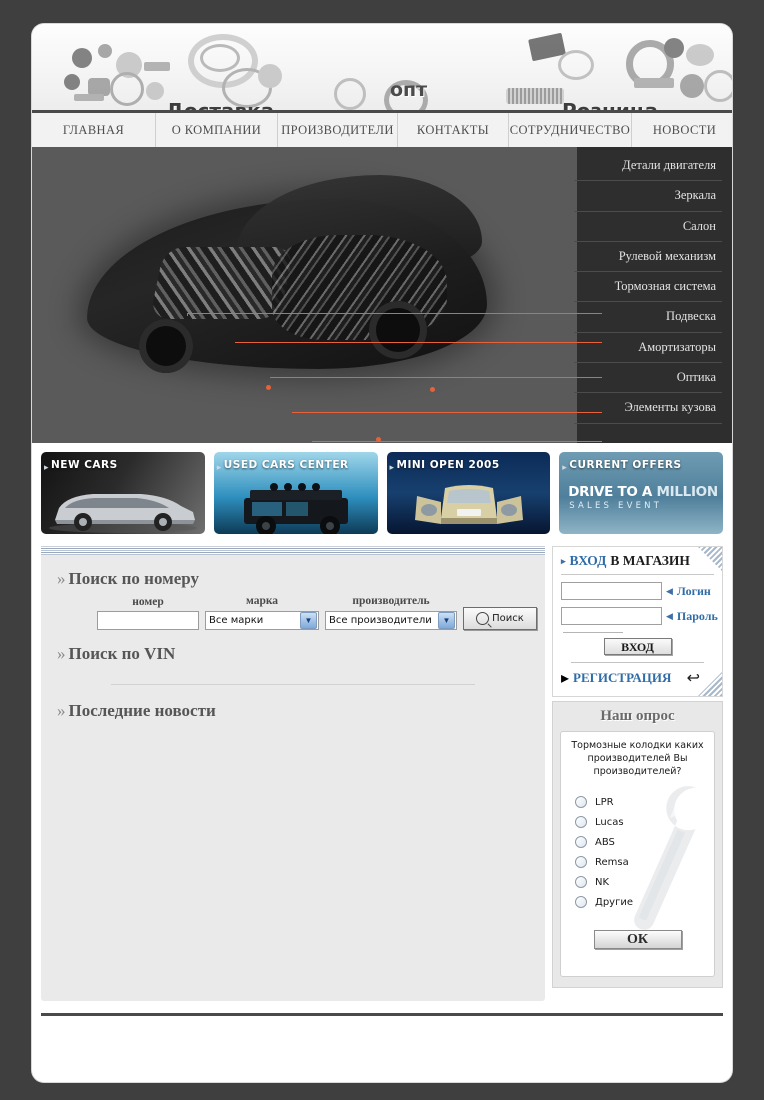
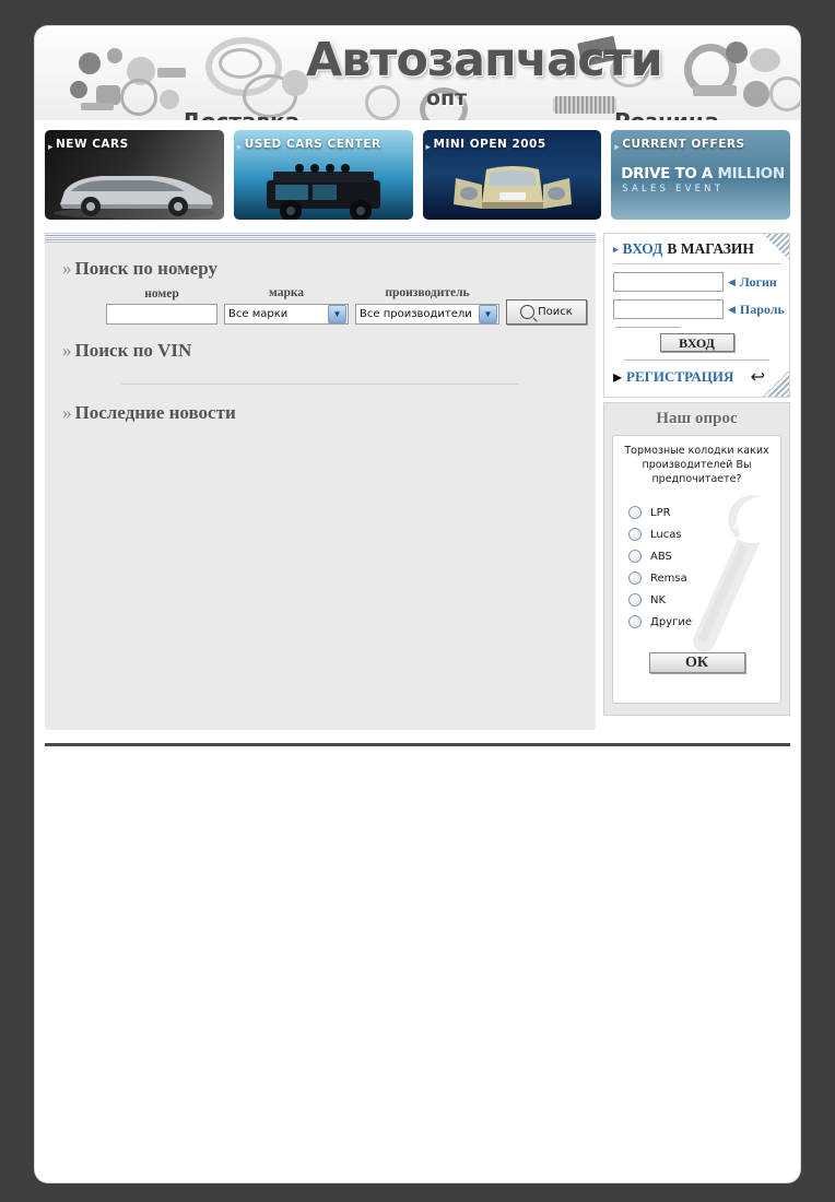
+ Автозапчасти
  опт
- ГЛАВНАЯ
- О КОМПАНИИ
- ПРОИЗВОДИТЕЛИ
- КОНТАКТЫ
- СОТРУДНИЧЕСТВО
- НОВОСТИ
- Детали двигателя
- Зеркала
- Салон
- Рулевой механизм
- Тормозная система
- Подвеска
- Амортизаторы
- Оптика
- Элементы кузова
  ▸
  NEW CARS
  ▸
  USED CARS CENTER
  ▸
  MINI OPEN 2005
  ▸
  CURRENT OFFERS
  DRIVE TO A MILLION
  SALES EVENT
  » Поиск по номеру
  номер
  марка
  Все марки
  ▼
  производитель
  Все производители
  ▼
  Поиск
  » Поиск по VIN
  » Последние новости
  ▸
  ВХОД
  В МАГАЗИН
  ◀
  Логин
  ◀
  Пароль
  ВХОД
  ▸
  РЕГИСТРАЦИЯ
  ↩
  Наш опрос
- Тормозные колодки каких производителей Вы производителей?
+ Тормозные колодки каких производителей Вы предпочитаете?
  LPR
  Lucas
  ABS
  Remsa
  NK
  Другие
  ОК
